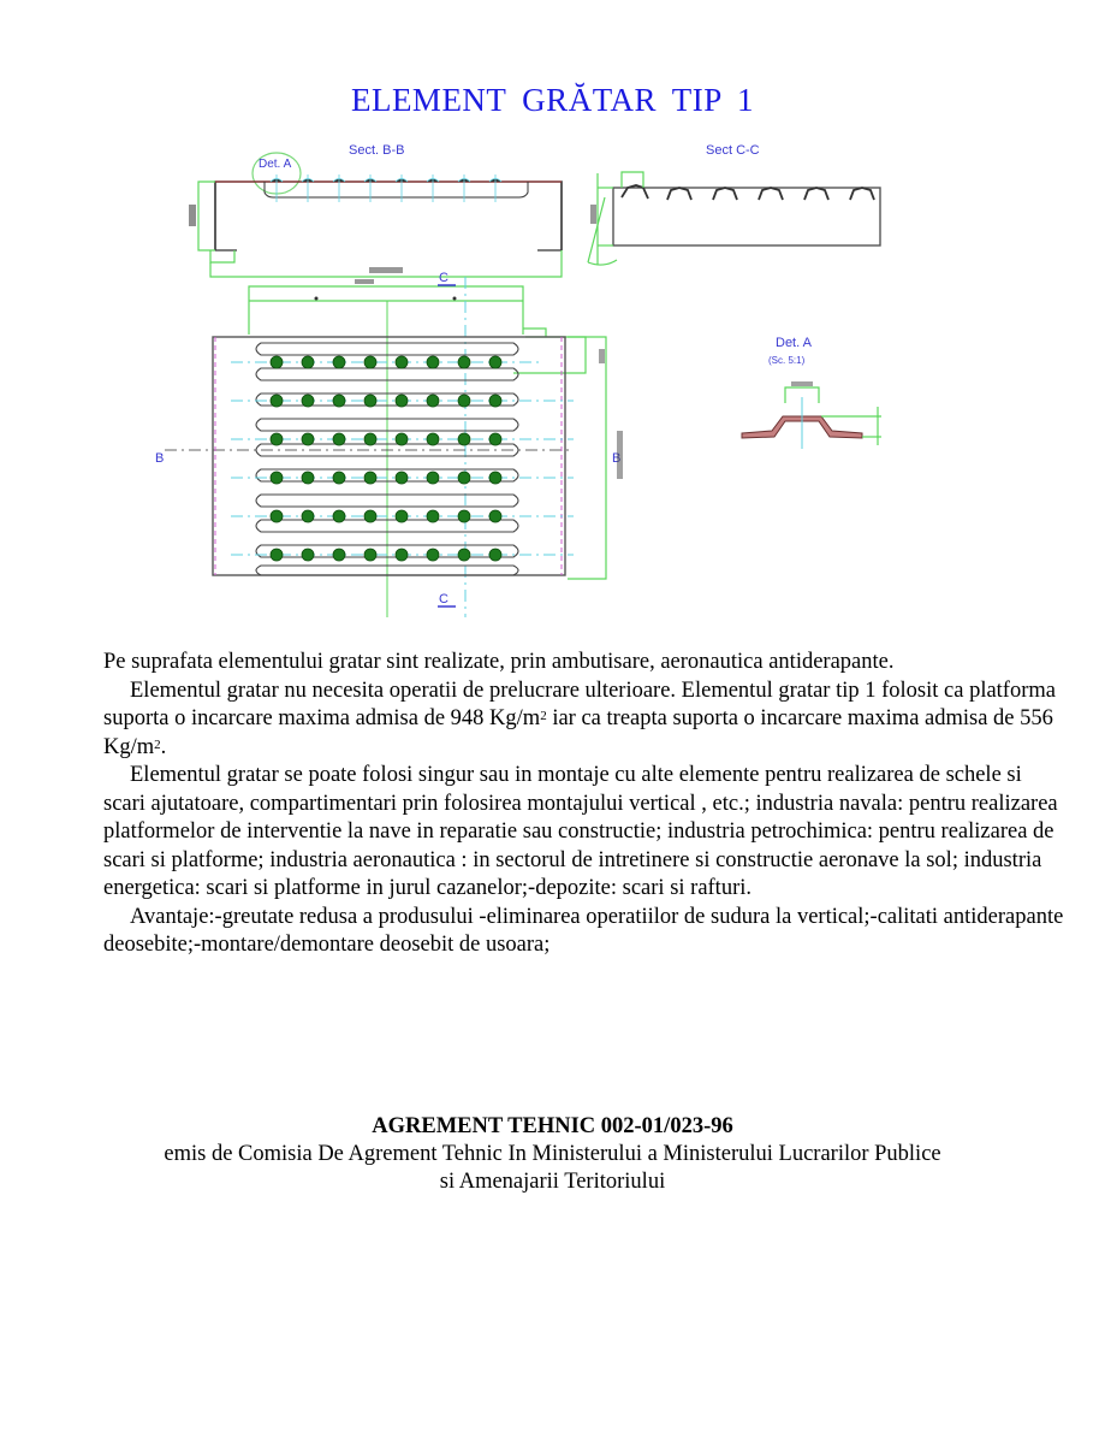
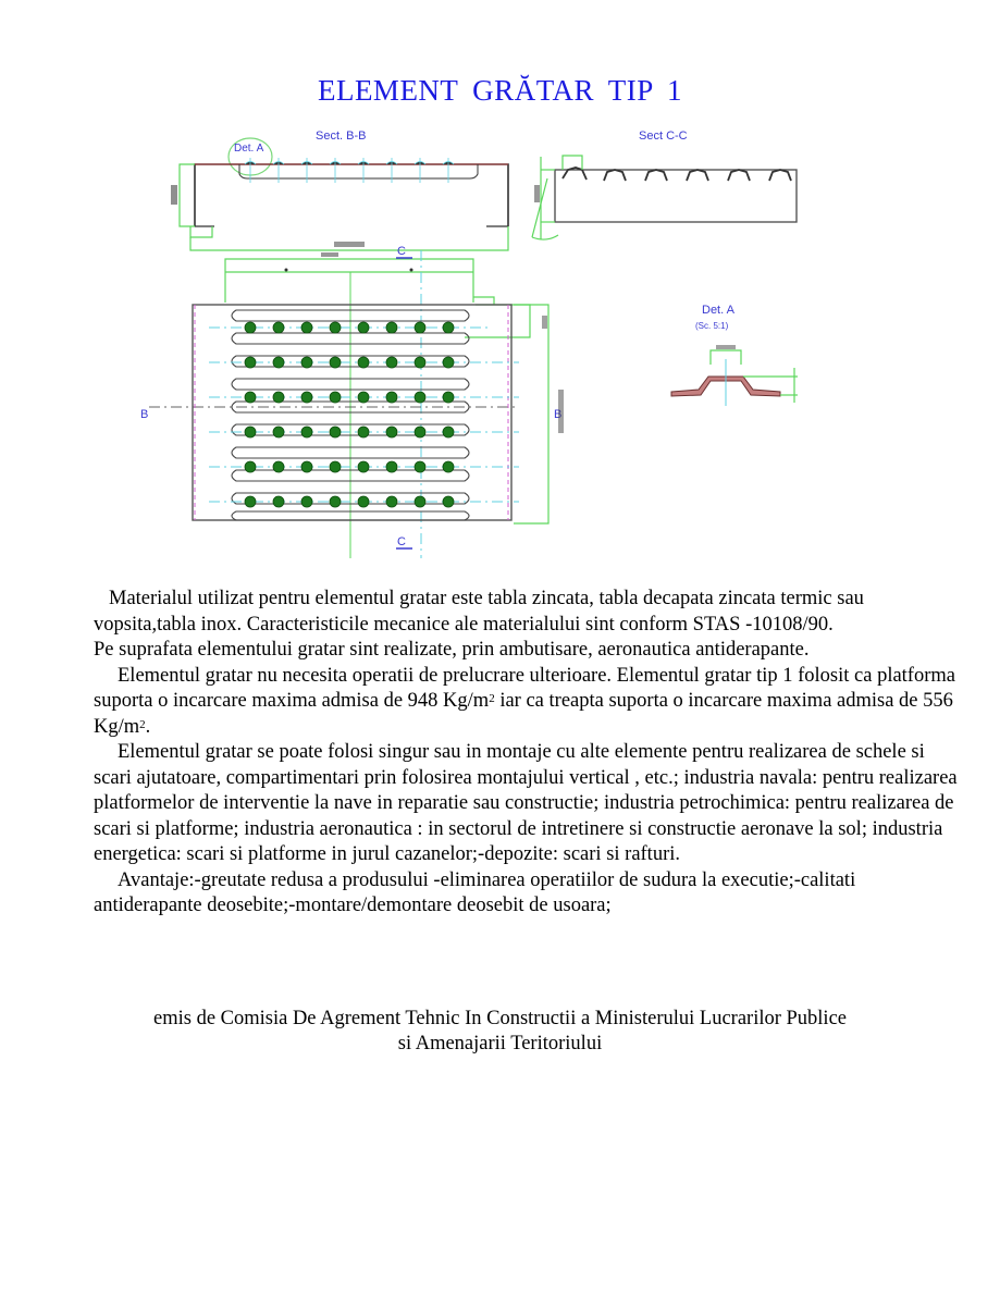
  ELEMENT GRĂTAR TIP 1
  Sect. B-B
  Det. A
  Sect C-C
  C
  C
  B
  B
  Det. A
  (Sc. 5:1)
+ Materialul utilizat pentru elementul gratar este tabla zincata, tabla decapata zincata termic sau vopsita,tabla inox. Caracteristicile mecanice ale materialului sint conform STAS -10108/90.
  Pe suprafata elementului gratar sint realizate, prin ambutisare, aeronautica antiderapante.
  Elementul gratar nu necesita operatii de prelucrare ulterioare. Elementul gratar tip 1 folosit ca platforma suporta o incarcare maxima admisa de 948 Kg/m2 iar ca treapta suporta o incarcare maxima admisa de 556 Kg/m2.
  Elementul gratar se poate folosi singur sau in montaje cu alte elemente pentru realizarea de schele si scari ajutatoare, compartimentari prin folosirea montajului vertical , etc.; industria navala: pentru realizarea platformelor de interventie la nave in reparatie sau constructie; industria petrochimica: pentru realizarea de scari si platforme; industria aeronautica : in sectorul de intretinere si constructie aeronave la sol; industria energetica: scari si platforme in jurul cazanelor;-depozite: scari si rafturi.
- Avantaje:-greutate redusa a produsului -eliminarea operatiilor de sudura la vertical;-calitati antiderapante deosebite;-montare/demontare deosebit de usoara;
+ Avantaje:-greutate redusa a produsului -eliminarea operatiilor de sudura la executie;-calitati antiderapante deosebite;-montare/demontare deosebit de usoara;
- AGREMENT TEHNIC 002-01/023-96
- emis de Comisia De Agrement Tehnic In Ministerului a Ministerului Lucrarilor Publice
+ emis de Comisia De Agrement Tehnic In Constructii a Ministerului Lucrarilor Publice
  si Amenajarii Teritoriului
